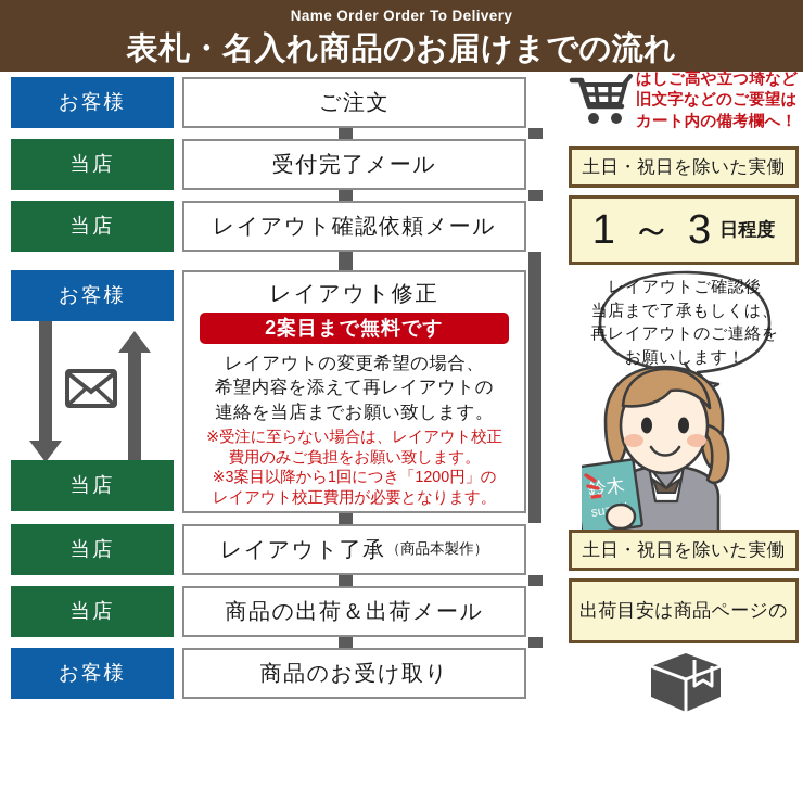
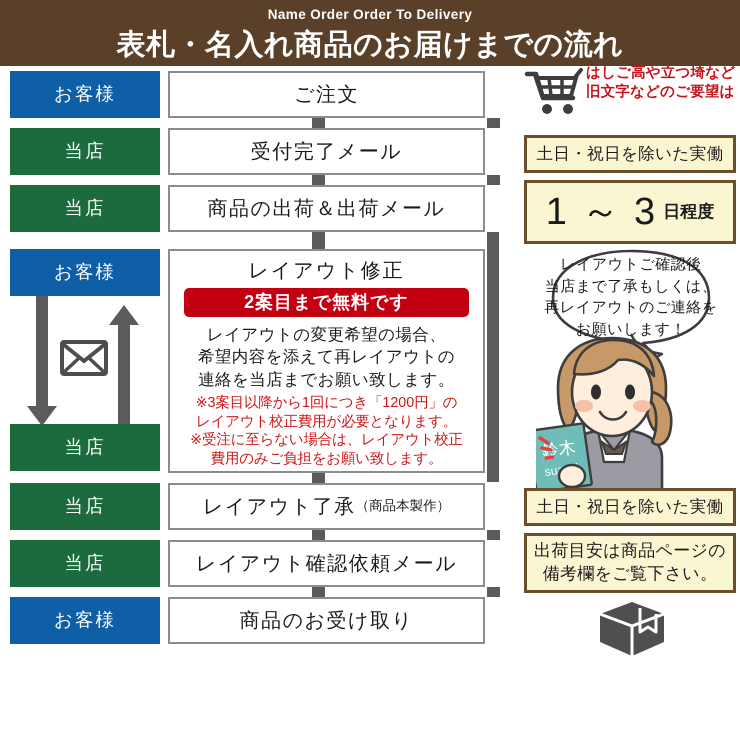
  Name Order Order To Delivery
  表札・名入れ商品のお届けまでの流れ
  お客様
  ご注文
  当店
  受付完了メール
  当店
- レイアウト確認依頼メール
+ 商品の出荷＆出荷メール
  お客様
  レイアウト修正
  2案目まで無料です
  レイアウトの変更希望の場合、
  希望内容を添えて再レイアウトの
  連絡を当店までお願い致します。
- ※受注に至らない場合は、レイアウト校正
+ ※3案目以降から1回につき「1200円」の
- 費用のみご負担をお願い致します。
+ レイアウト校正費用が必要となります。
- ※3案目以降から1回につき「1200円」の
+ ※受注に至らない場合は、レイアウト校正
- レイアウト校正費用が必要となります。
+ 費用のみご負担をお願い致します。
  当店
  当店
  レイアウト了承
  （商品本製作）
  当店
- 商品の出荷＆出荷メール
+ レイアウト確認依頼メール
  お客様
  商品のお受け取り
  はしご高や立つ埼など
  旧文字などのご要望は
- カート内の備考欄へ！
  土日・祝日を除いた実働
  1 ～ 3
  日程度
  レイアウトご確認後
  当店まで了承もしくは、
  再レイアウトのご連絡を
  お願いします！
  土日・祝日を除いた実働
  出荷目安は商品ページの
+ 備考欄をご覧下さい。
